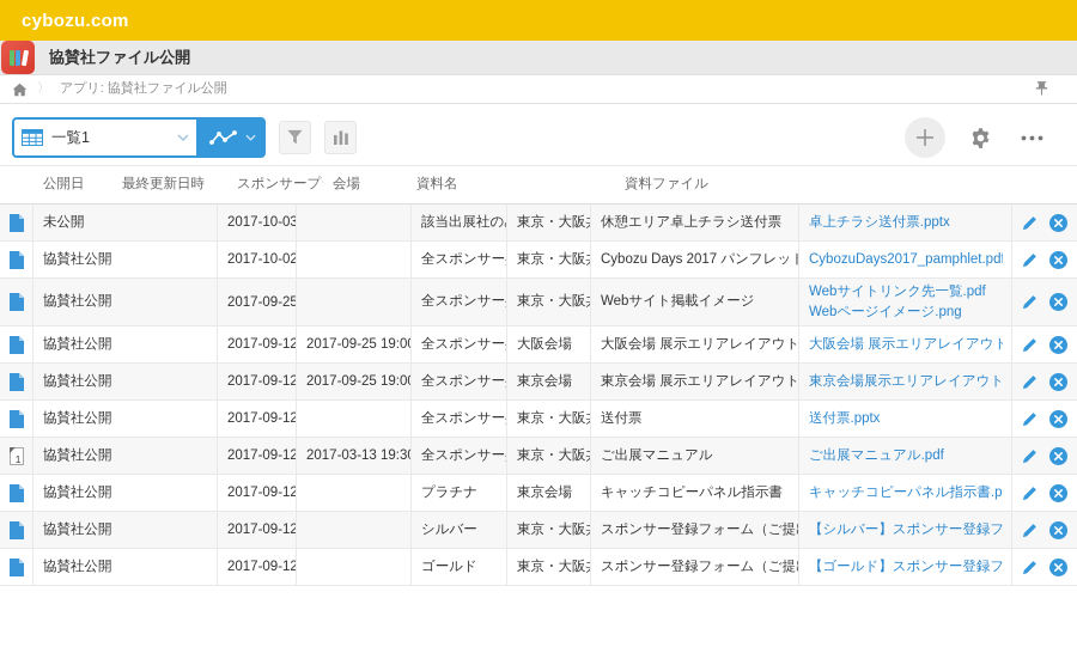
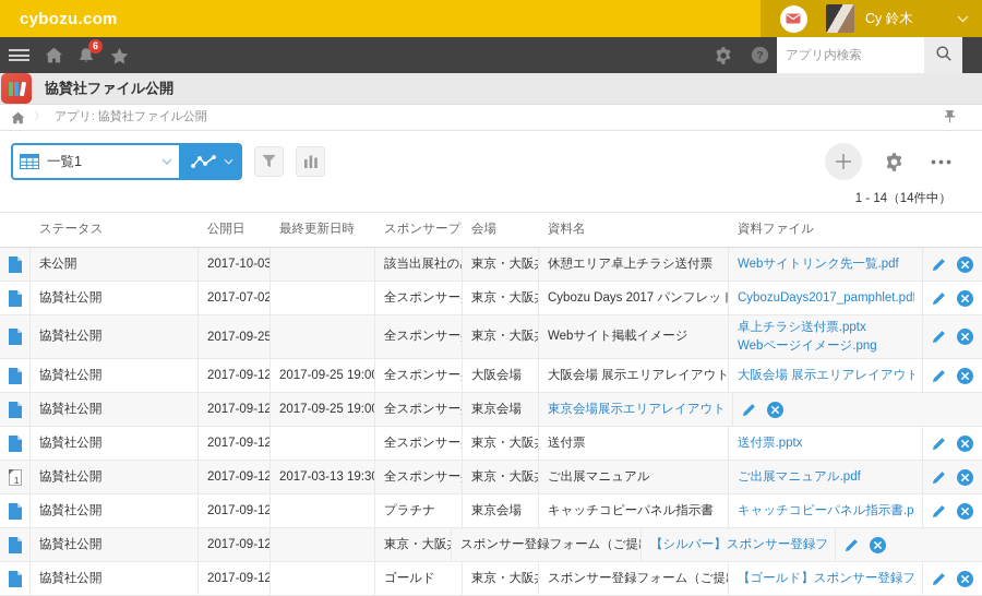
  cybozu.com
+ Cy 鈴木
+ 6
+ ?
+ アプリ内検索
  協賛社ファイル公開
  〉
  アプリ: 協賛社ファイル公開
  一覧1
+ 1 - 14（14件中）
+ ステータス
  公開日
  最終更新日時
  スポンサープ
  会場
  資料名
  資料ファイル
  未公開
  2017-10-03
  該当出展社の
  東京・大阪
  休憩エリア卓上チラシ送付票
- 卓上チラシ送付票.pptx
+ Webサイトリンク先一覧.pdf
  協賛社公開
- 2017-10-02
+ 2017-07-02
  全スポンサー
  東京・大阪
  Cybozu Days 2017 パンフレット
  CybozuDays2017_pamphlet.pd
  協賛社公開
  2017-09-25
  全スポンサー
  東京・大阪
  Webサイト掲載イメージ
- Webサイトリンク先一覧.pdf
+ 卓上チラシ送付票.pptx
  Webページイメージ.png
  協賛社公開
  2017-09-12
  2017-09-25 19:00
  全スポンサー
  大阪会場
  大阪会場 展示エリアレイアウト
  協賛社公開
  2017-09-12
  2017-09-25 19:00
  全スポンサー
  東京会場
- 東京会場 展示エリアレイアウト
  協賛社公開
  2017-09-12
  全スポンサー
  東京・大阪
  送付票
  送付票.pptx
  1
  協賛社公開
  2017-09-12
  2017-03-13 19:30
  全スポンサー
  東京・大阪
  ご出展マニュアル
  ご出展マニュアル.pdf
  協賛社公開
  2017-09-12
  プラチナ
  東京会場
  キャッチコピーパネル指示書
  キャッチコピーパネル指示書.p
  協賛社公開
  2017-09-12
- シルバー
  東京・大阪
  スポンサー登録フォーム（ご提
  協賛社公開
  2017-09-12
  ゴールド
  東京・大阪
  スポンサー登録フォーム（ご提
